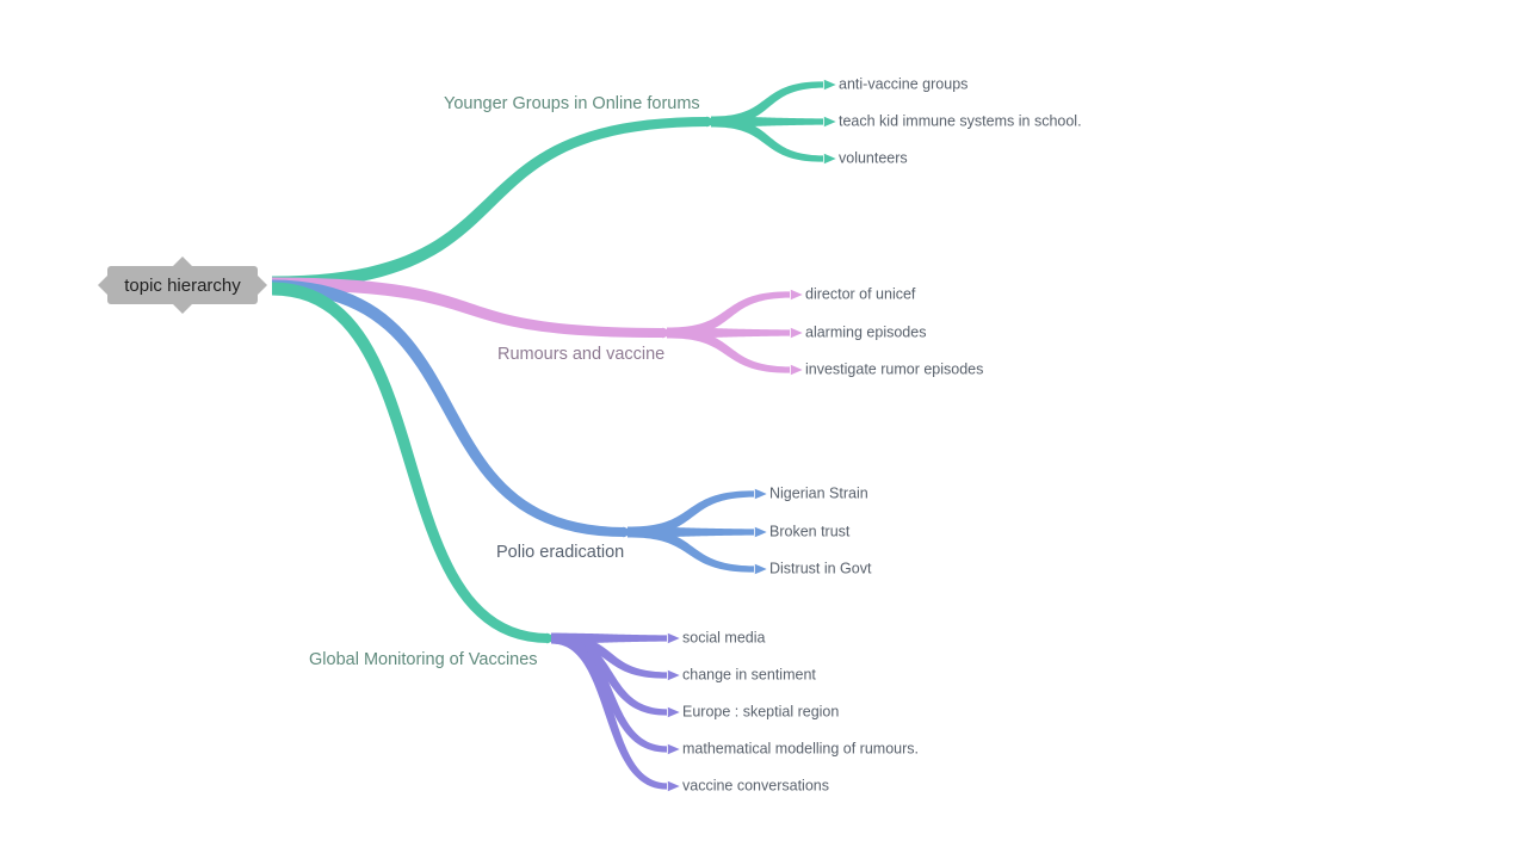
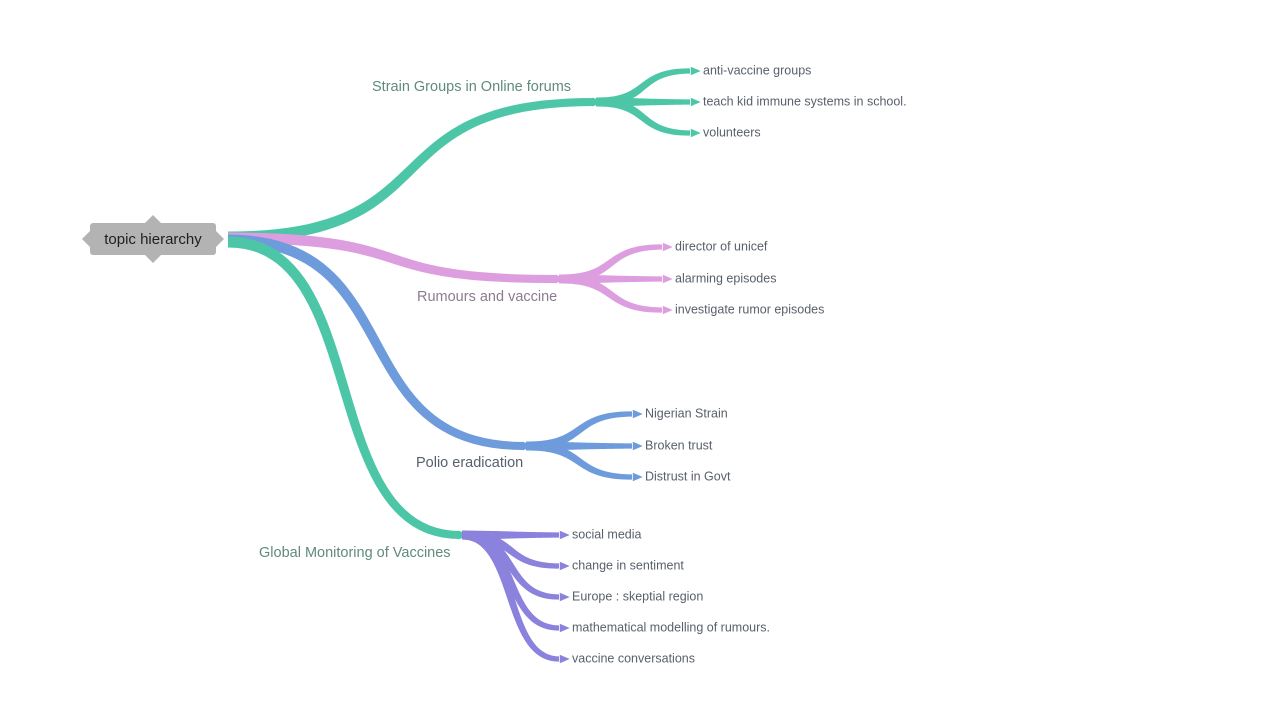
  topic hierarchy
- Younger Groups in Online forums
+ Strain Groups in Online forums
  anti-vaccine groups
  teach kid immune systems in school.
  volunteers
  Rumours and vaccine
  director of unicef
  alarming episodes
  investigate rumor episodes
  Polio eradication
  Nigerian Strain
  Broken trust
  Distrust in Govt
  Global Monitoring of Vaccines
  social media
  change in sentiment
  Europe : skeptial region
  mathematical modelling of rumours.
  vaccine conversations
